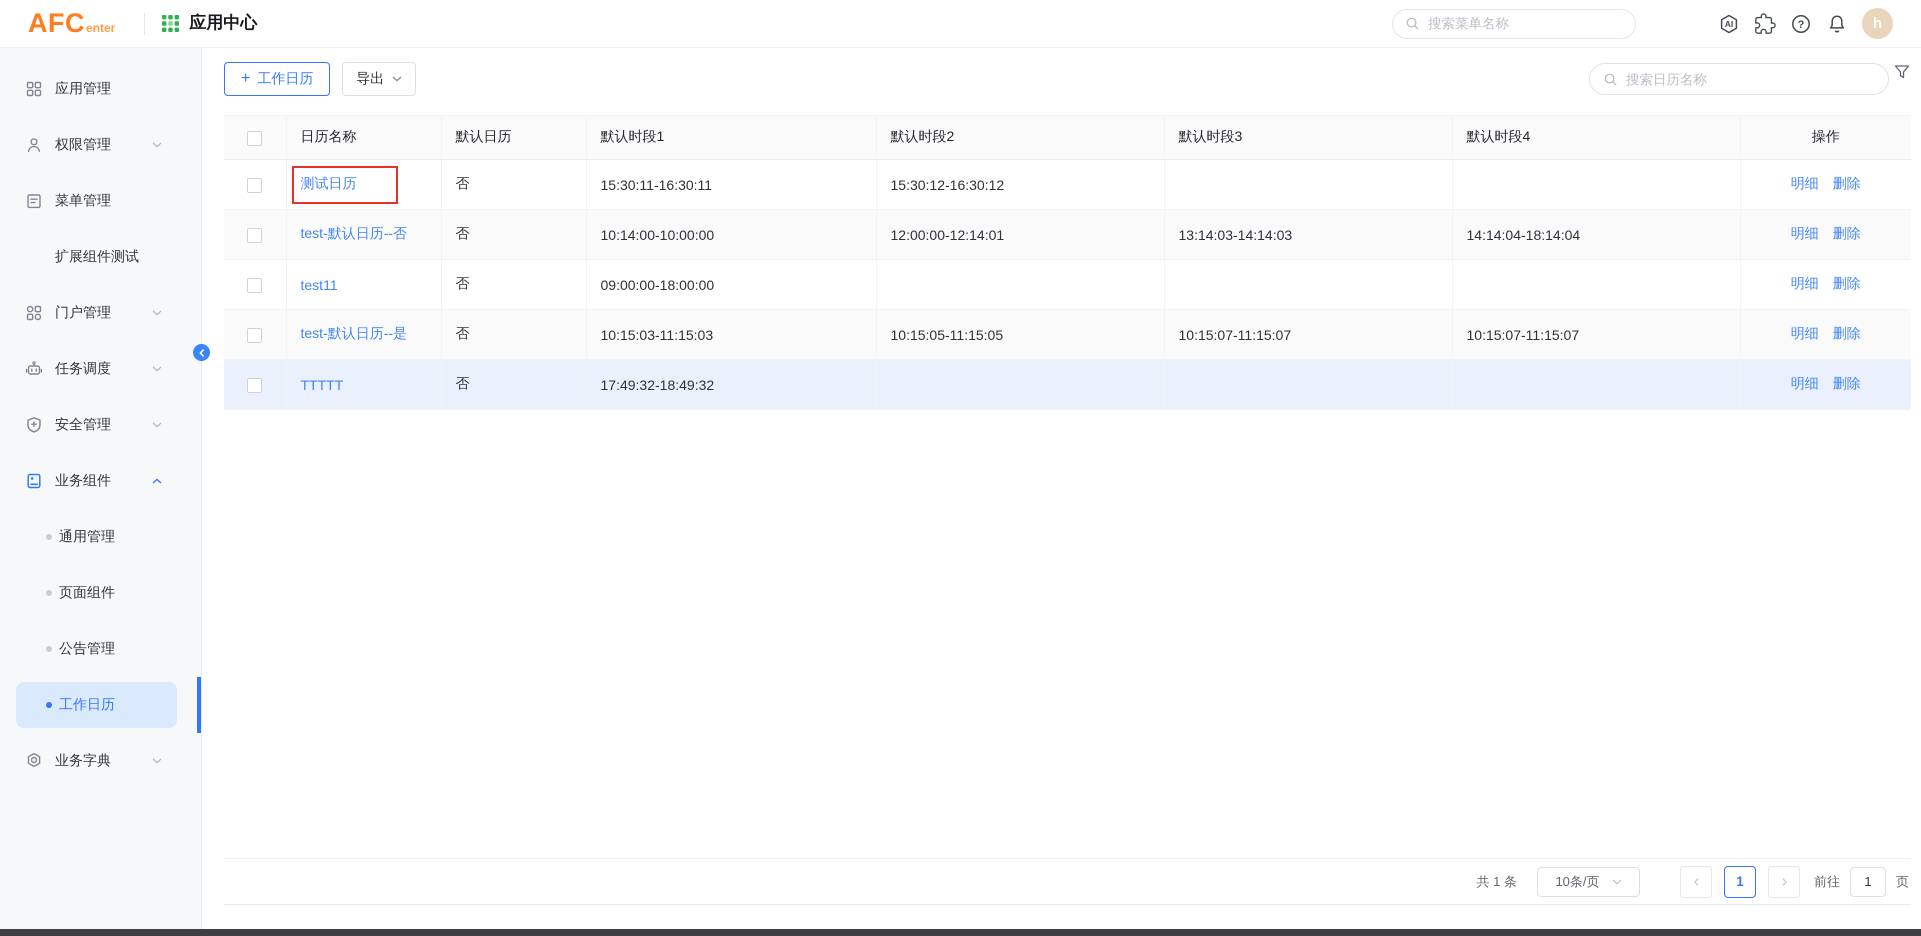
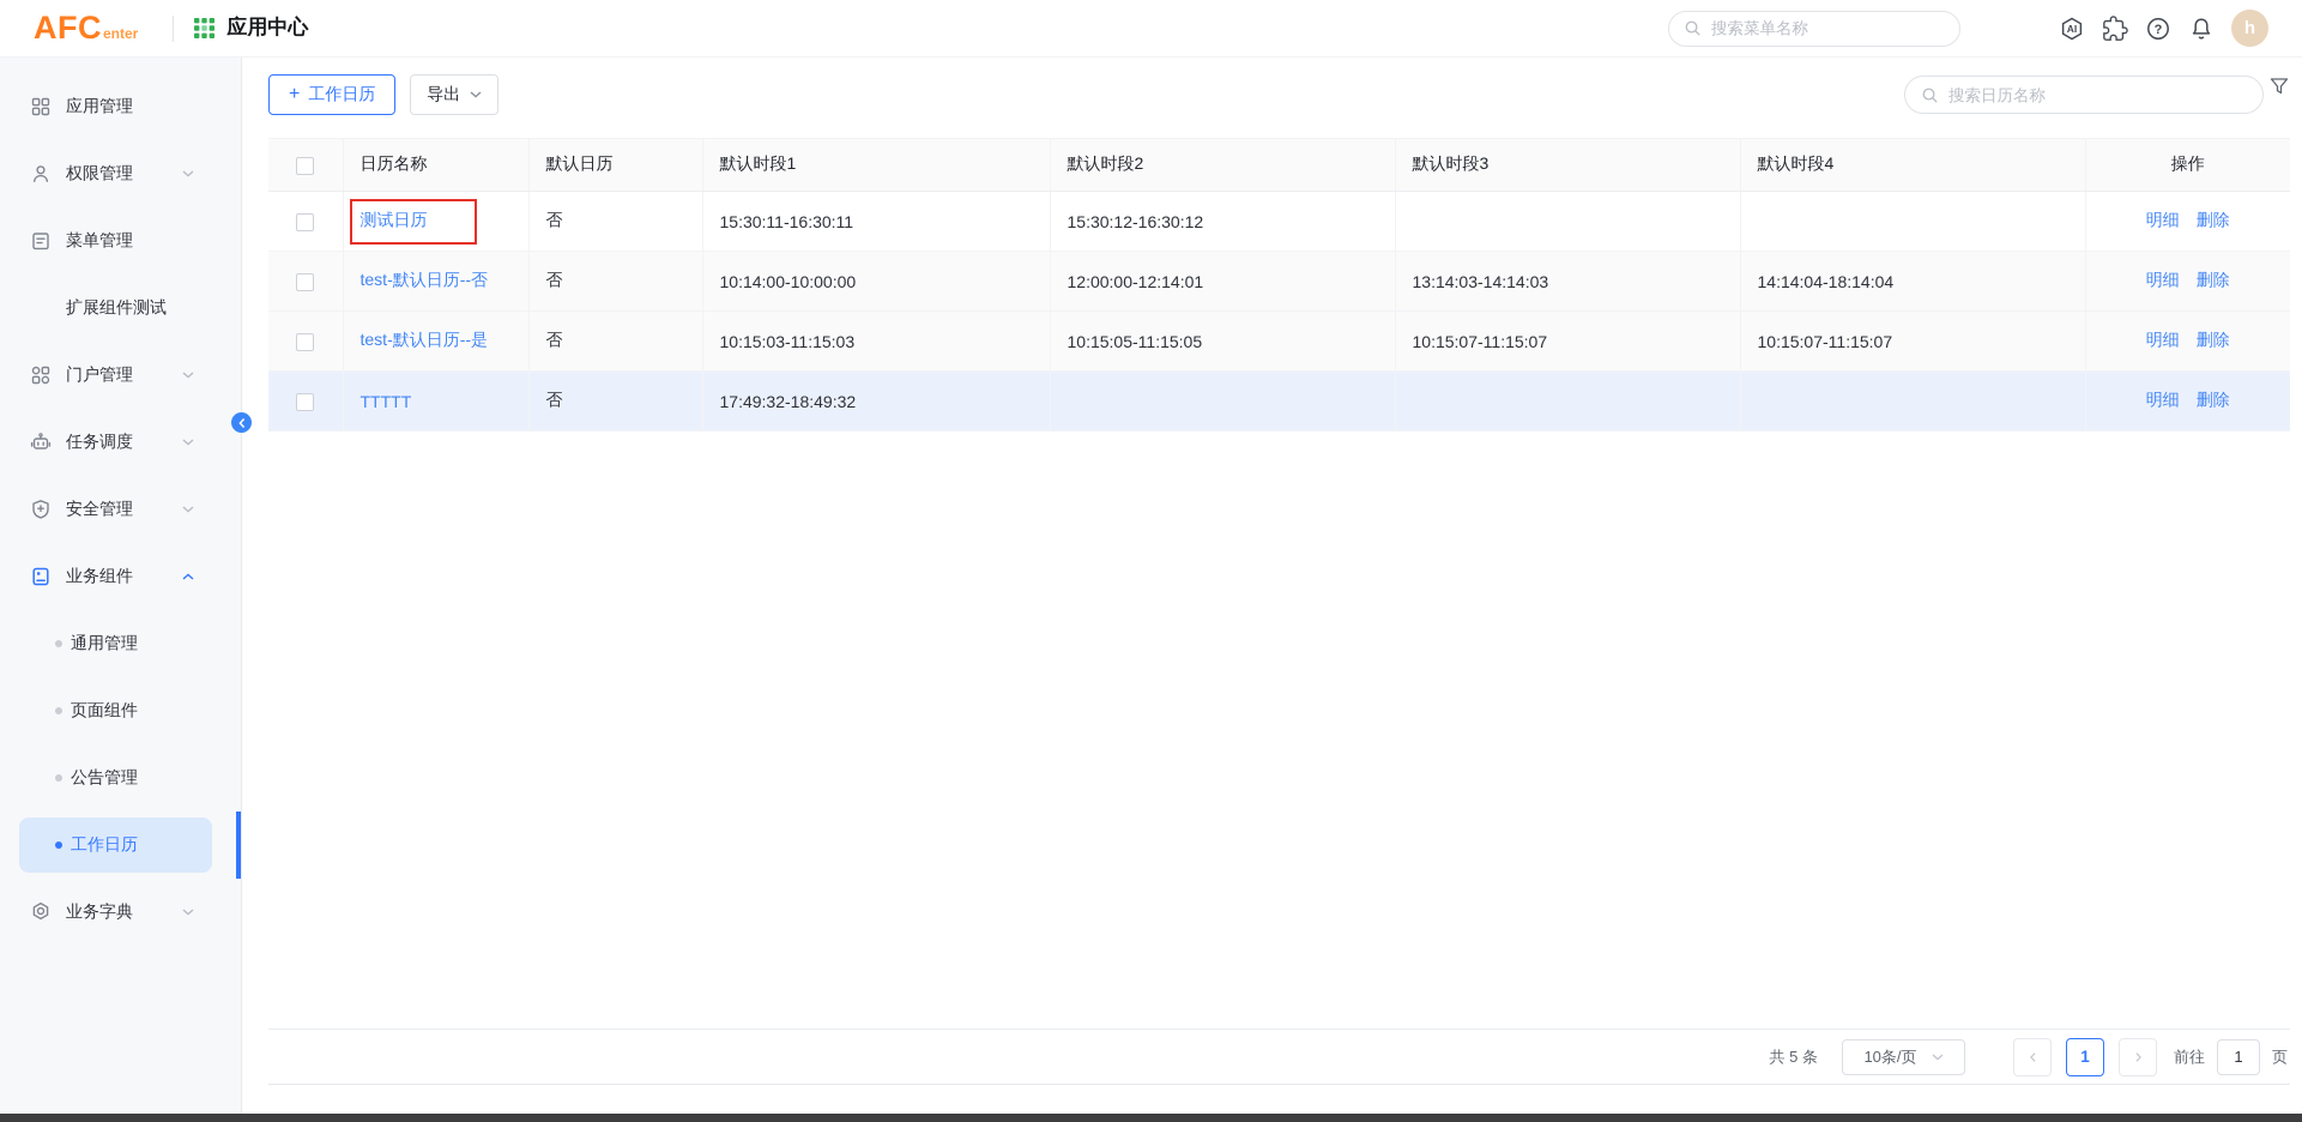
  AFC
  enter
  应用中心
  搜索菜单名称
  AI
  ?
  h
  应用管理
  权限管理
  菜单管理
  扩展组件测试
  门户管理
  任务调度
  安全管理
  业务组件
  通用管理
  页面组件
  公告管理
  工作日历
  业务字典
  +
  工作日历
  导出
  搜索日历名称
  	日历名称	默认日历	默认时段1	默认时段2	默认时段3	默认时段4	操作
  	测试日历	否	15:30:11-16:30:11	15:30:12-16:30:12			明细 删除
  	test-默认日历--否	否	10:14:00-10:00:00	12:00:00-12:14:01	13:14:03-14:14:03	14:14:04-18:14:04	明细 删除
- 	test11	否	09:00:00-18:00:00				明细 删除
  	test-默认日历--是	否	10:15:03-11:15:03	10:15:05-11:15:05	10:15:07-11:15:07	10:15:07-11:15:07	明细 删除
  	TTTTT	否	17:49:32-18:49:32				明细 删除
- 共 1 条
+ 共 5 条
  10条/页
  1
  前往
  1
  页
